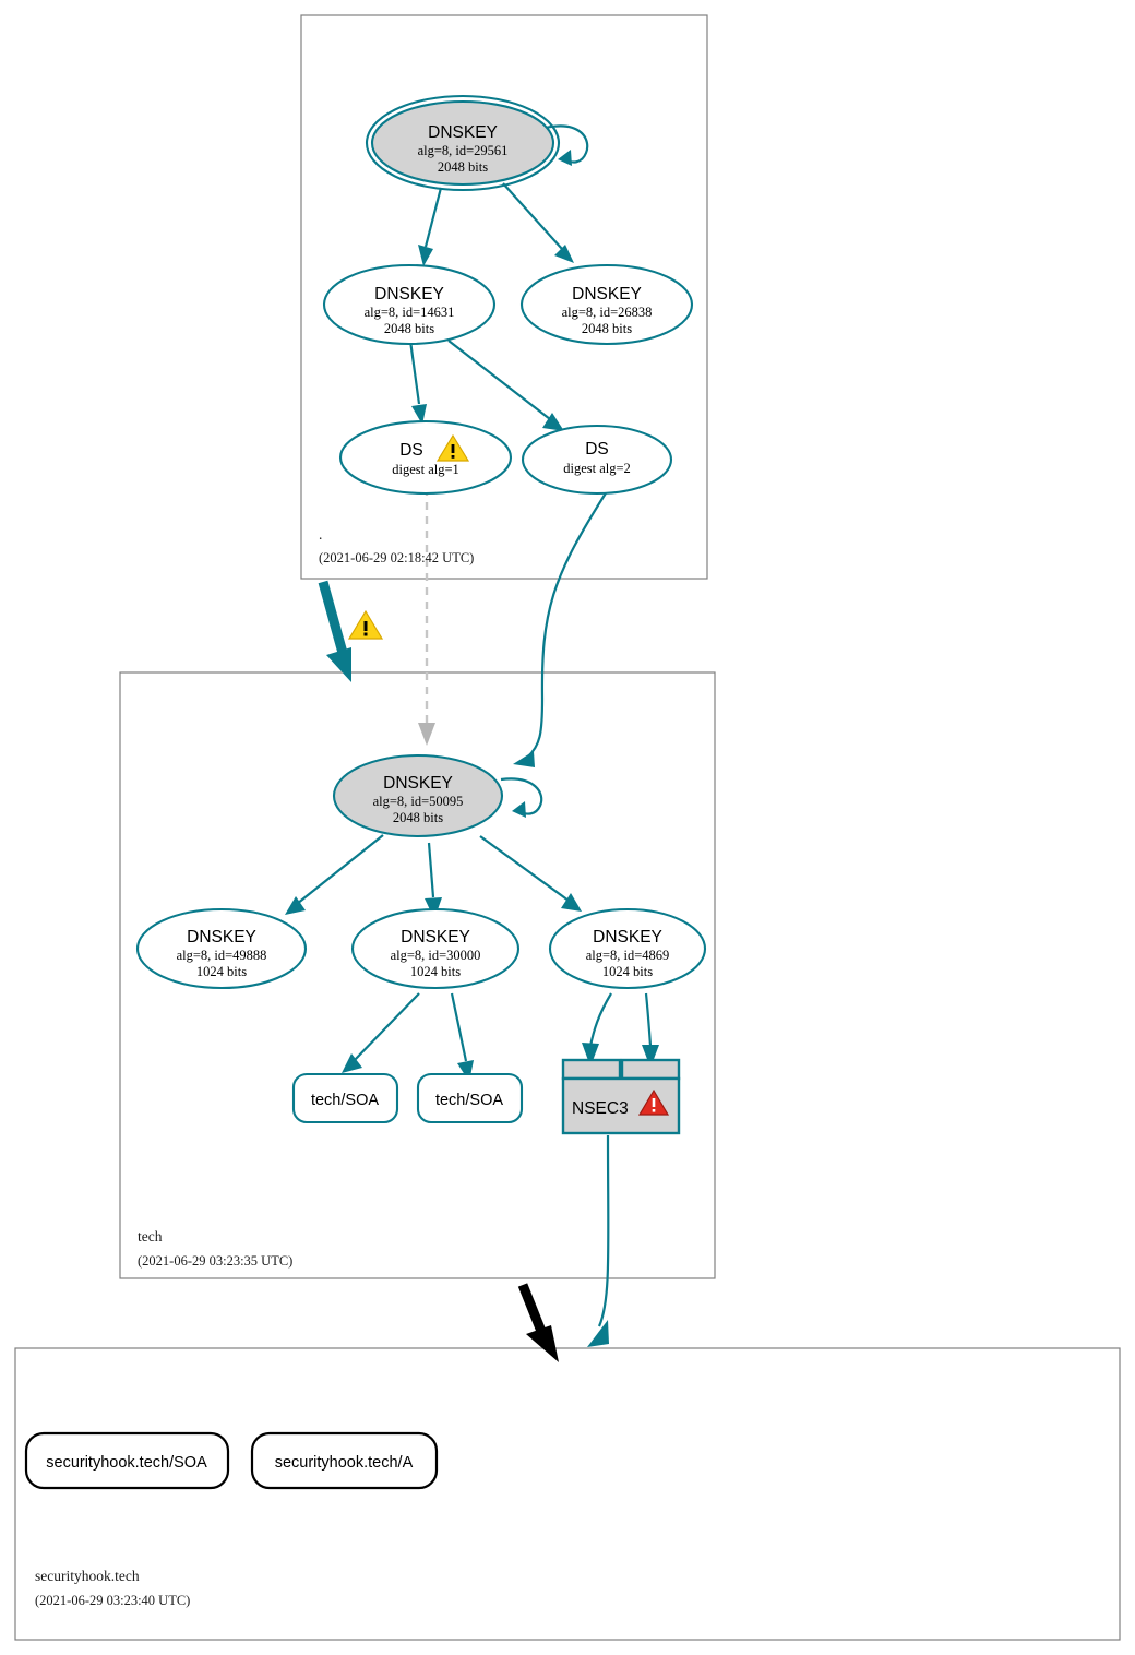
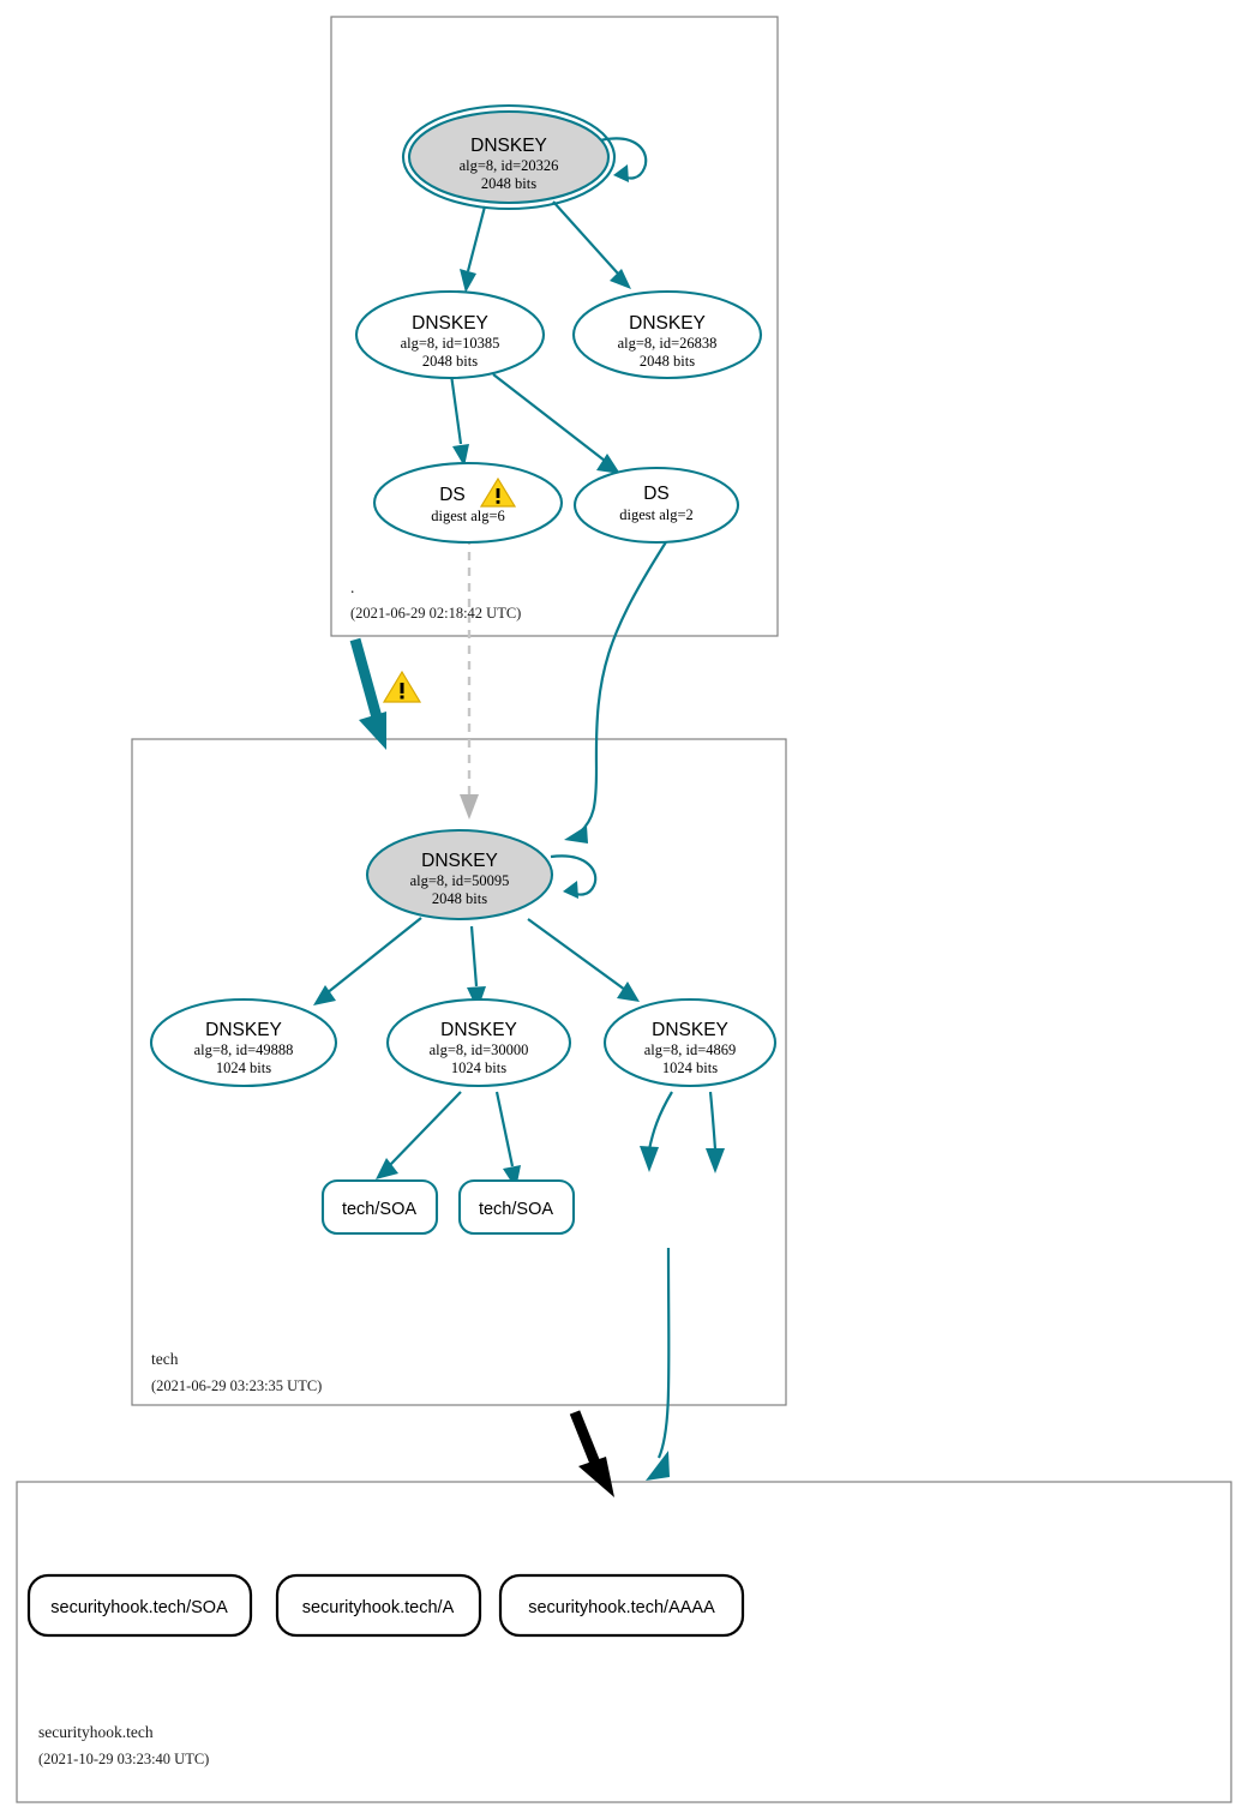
  DNSKEY
- alg=8, id=29561
+ alg=8, id=20326
  2048 bits
  DNSKEY
- alg=8, id=14631
+ alg=8, id=10385
  2048 bits
  DNSKEY
  alg=8, id=26838
  2048 bits
  DS
- digest alg=1
+ digest alg=6
  DS
  digest alg=2
  .
  (2021-06-29 02:18:42 UTC)
  DNSKEY
  alg=8, id=50095
  2048 bits
  DNSKEY
  alg=8, id=49888
  1024 bits
  DNSKEY
  alg=8, id=30000
  1024 bits
  DNSKEY
  alg=8, id=4869
  1024 bits
  tech/SOA
  tech/SOA
- NSEC3
  tech
  (2021-06-29 03:23:35 UTC)
  securityhook.tech/SOA
  securityhook.tech/A
+ securityhook.tech/AAAA
  securityhook.tech
- (2021-06-29 03:23:40 UTC)
+ (2021-10-29 03:23:40 UTC)
